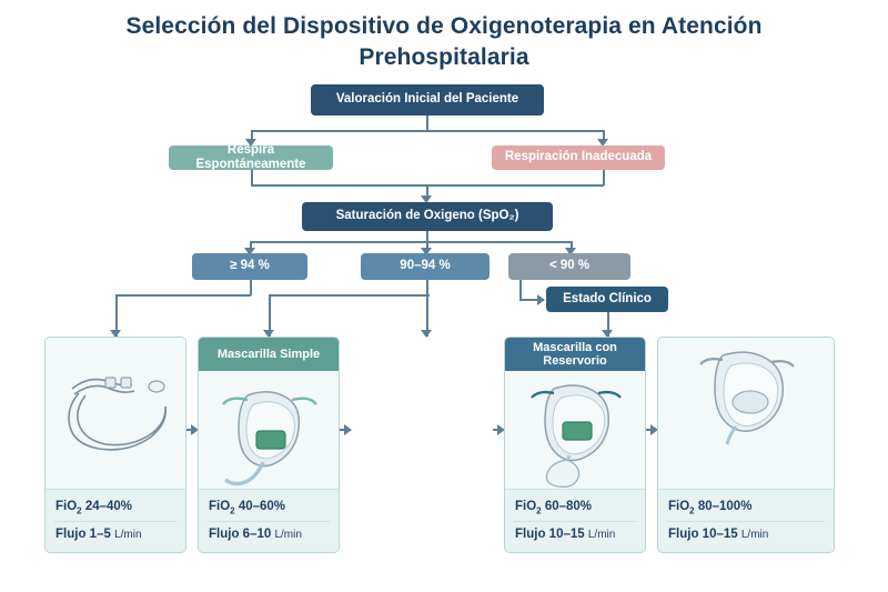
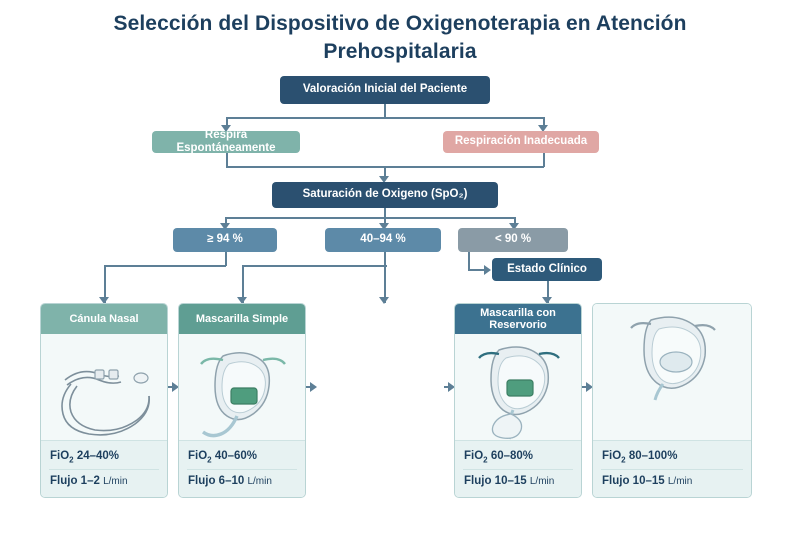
  Selección del Dispositivo de Oxigenoterapia en Atención
  Prehospitalaria
  Valoración Inicial del Paciente
  Respira Espontáneamente
  Respiración Inadecuada
  Saturación de Oxigeno (SpO₂)
  ≥ 94 %
- 90–94 %
+ 40–94 %
  < 90 %
  Estado Clínico
+ Cánula Nasal
  FiO2 24–40%
- Flujo 1–5 L/min
+ Flujo 1–2 L/min
  Mascarilla Simple
  FiO2 40–60%
  Flujo 6–10 L/min
  Mascarilla con Reservorio
  FiO2 60–80%
  Flujo 10–15 L/min
  FiO2 80–100%
  Flujo 10–15 L/min
